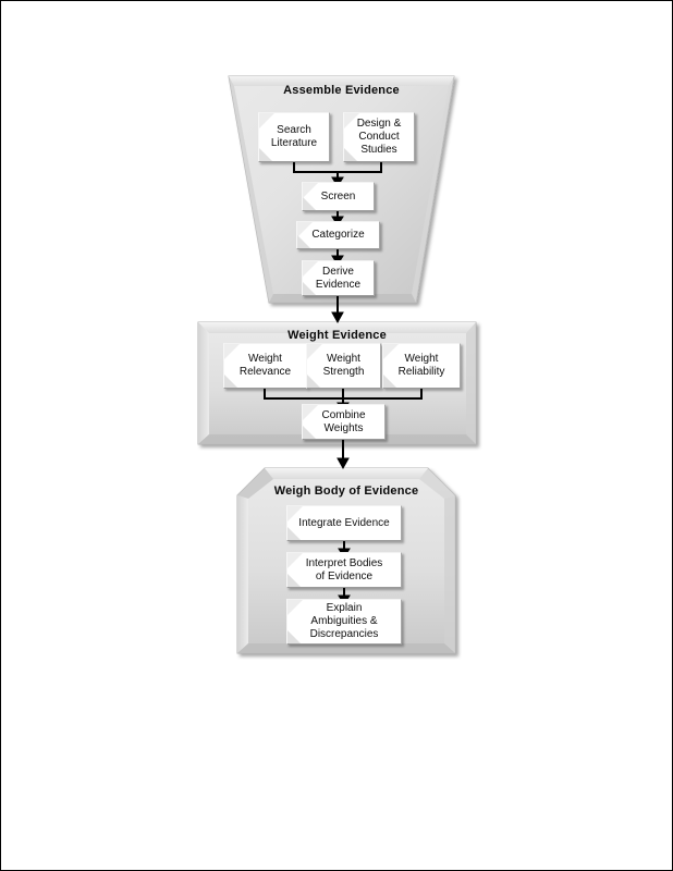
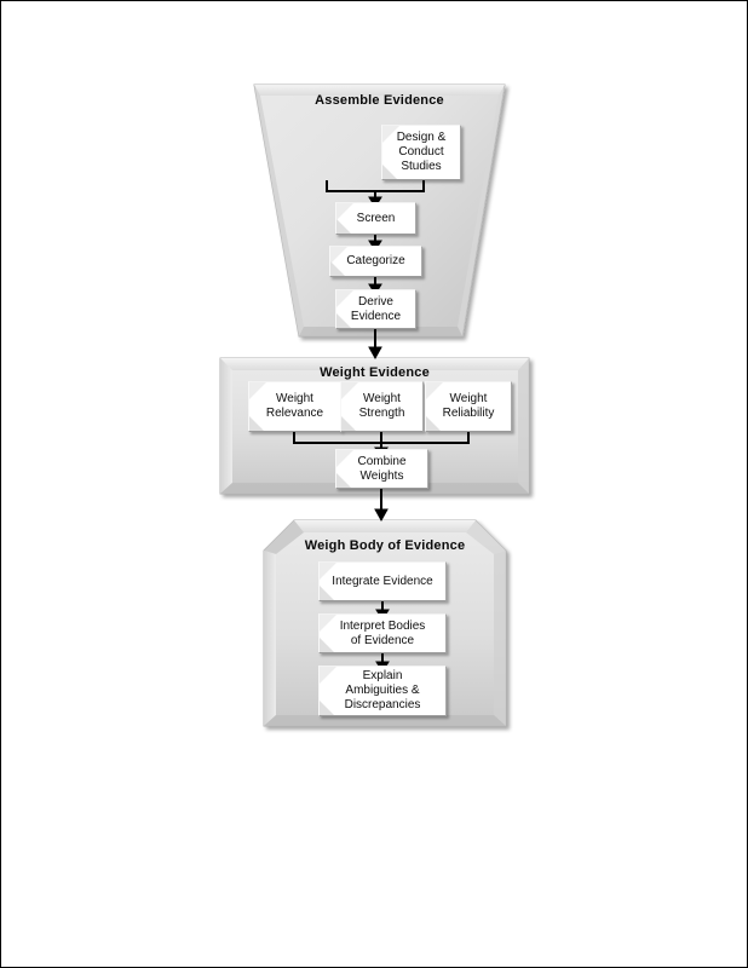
  Assemble Evidence
- Search
- Literature
  Design &
  Conduct
  Studies
  Screen
  Categorize
  Derive
  Evidence
  Weight Evidence
  Weight
  Relevance
  Weight
  Strength
  Weight
  Reliability
  Combine
  Weights
  Weigh Body of Evidence
  Integrate Evidence
  Interpret Bodies
  of Evidence
  Explain
  Ambiguities &
  Discrepancies
